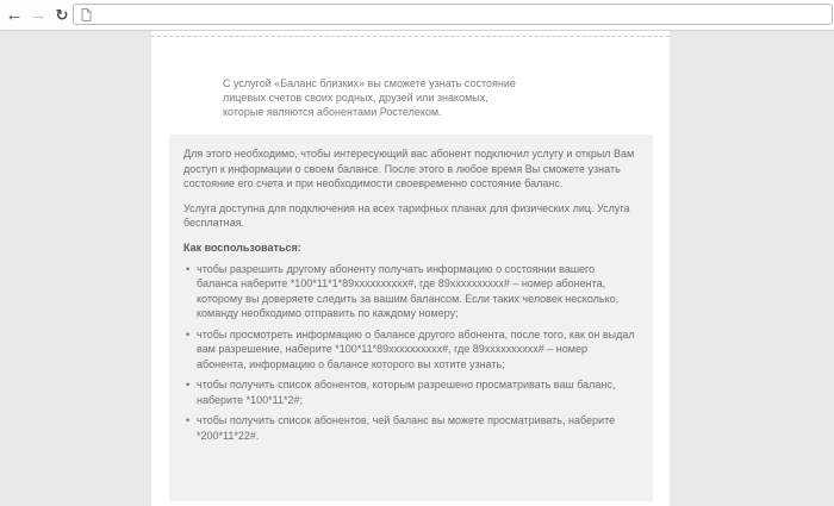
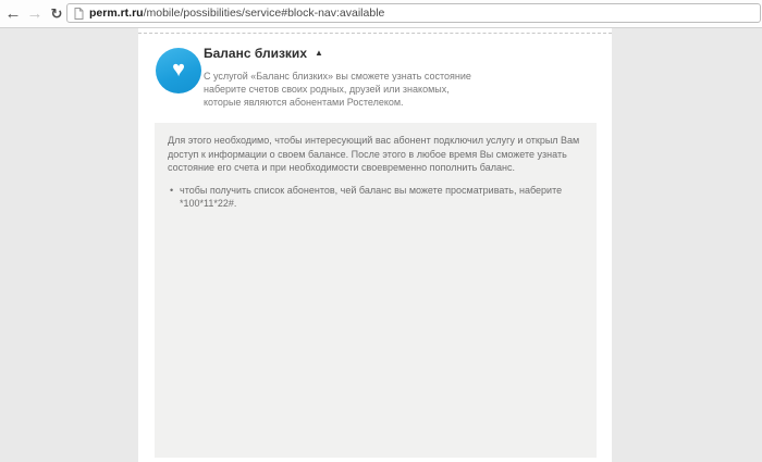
  ←
  →
  ↻
+ perm.rt.ru/mobile/possibilities/service#block-nav:available
+ ♥
+ Баланс близких
+ ▲
- С услугой «Баланс близких» вы сможете узнать состояние лицевых счетов своих родных, друзей или знакомых, которые являются абонентами Ростелеком.
+ С услугой «Баланс близких» вы сможете узнать состояние наберите счетов своих родных, друзей или знакомых, которые являются абонентами Ростелеком.
- Для этого необходимо, чтобы интересующий вас абонент подключил услугу и открыл Вам доступ к информации о своем балансе. После этого в любое время Вы сможете узнать состояние его счета и при необходимости своевременно состояние баланс.
+ Для этого необходимо, чтобы интересующий вас абонент подключил услугу и открыл Вам доступ к информации о своем балансе. После этого в любое время Вы сможете узнать состояние его счета и при необходимости своевременно пополнить баланс.
- Услуга доступна для подключения на всех тарифных планах для физических лиц. Услуга бесплатная.
- Как воспользоваться:
- чтобы разрешить другому абоненту получать информацию о состоянии вашего баланса наберите *100*11*1*89xxxxxxxxxx#, где 89xxxxxxxxxx# – номер абонента, которому вы доверяете следить за вашим балансом. Если таких человек несколько, команду необходимо отправить по каждому номеру;
- чтобы просмотреть информацию о балансе другого абонента, после того, как он выдал вам разрешение, наберите *100*11*89xxxxxxxxxx#, где 89xxxxxxxxxx# – номер абонента, информацию о балансе которого вы хотите узнать;
- чтобы получить список абонентов, которым разрешено просматривать ваш баланс, наберите *100*11*2#;
- чтобы получить список абонентов, чей баланс вы можете просматривать, наберите *200*11*22#.
+ чтобы получить список абонентов, чей баланс вы можете просматривать, наберите *100*11*22#.
